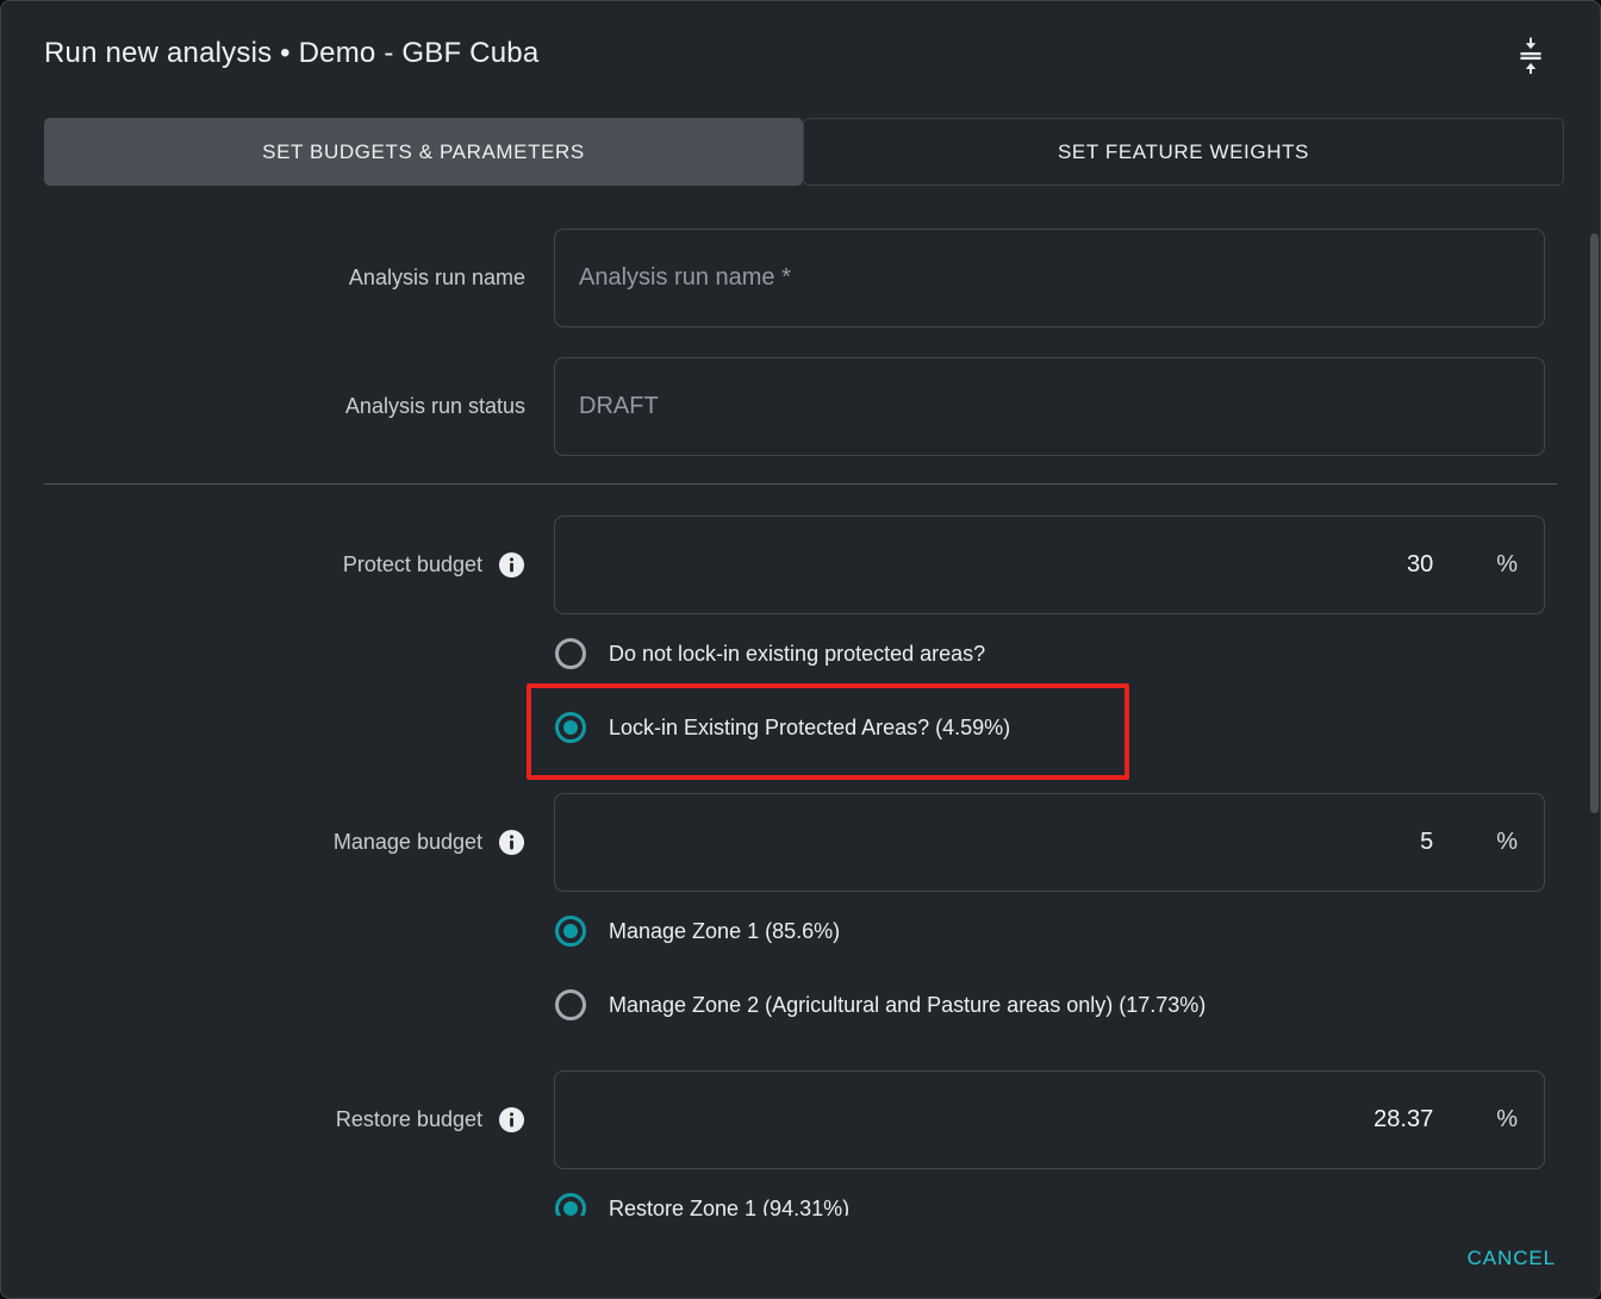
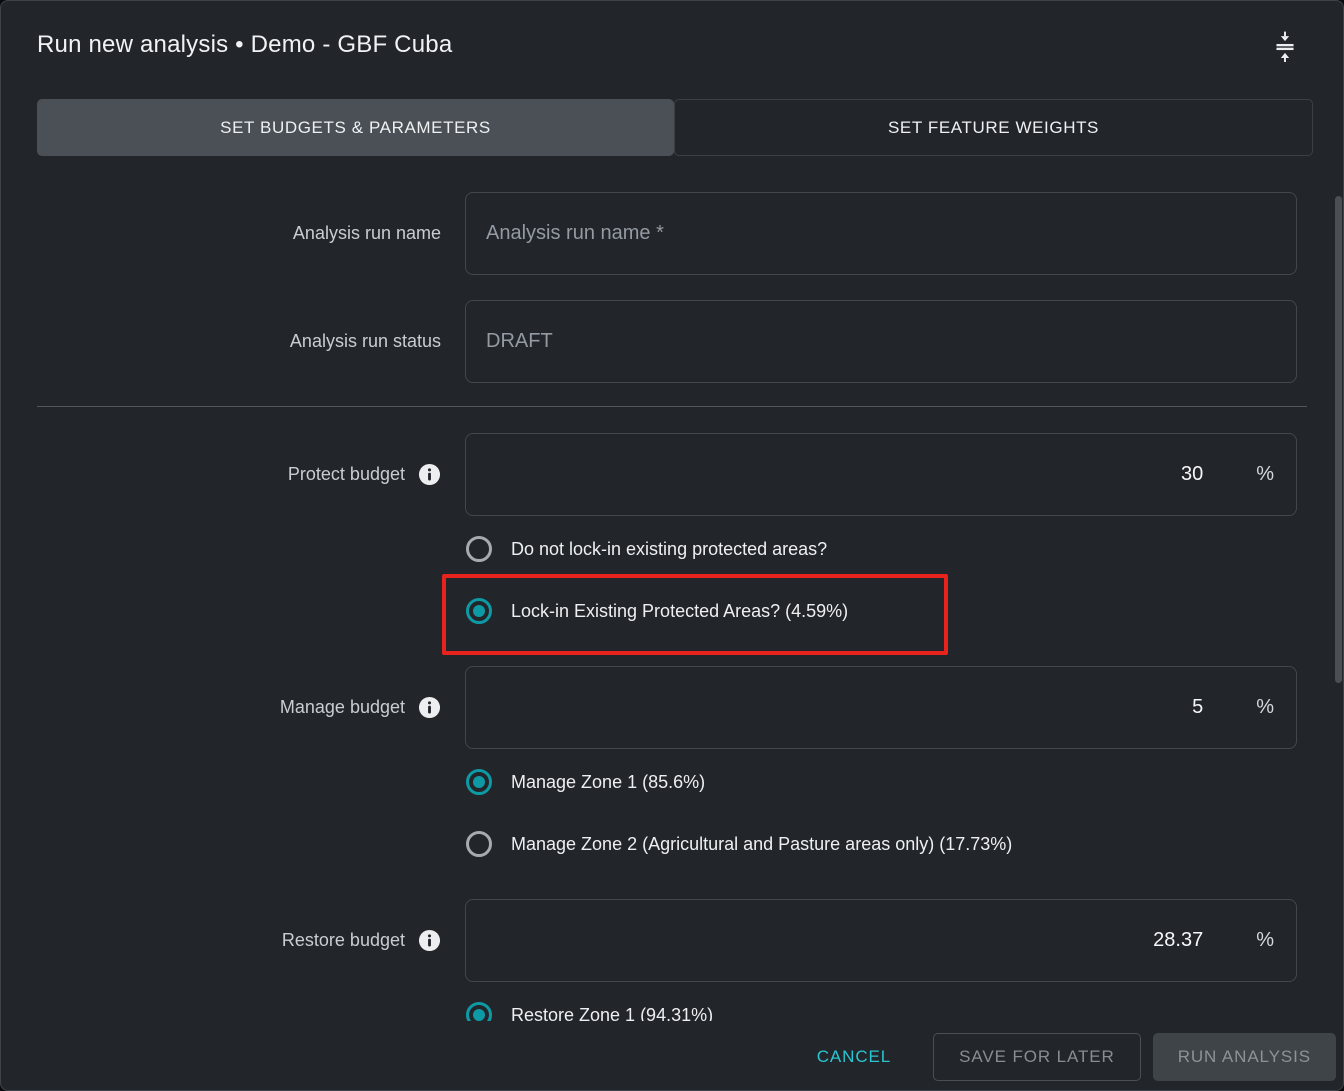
  Run new analysis • Demo - GBF Cuba
  SET BUDGETS & PARAMETERS
  SET FEATURE WEIGHTS
  Analysis run name
  Analysis run name *
  Analysis run status
  DRAFT
  Protect budget
  30
  %
  Do not lock-in existing protected areas?
  Lock-in Existing Protected Areas? (4.59%)
  Manage budget
  5
  %
  Manage Zone 1 (85.6%)
  Manage Zone 2 (Agricultural and Pasture areas only) (17.73%)
  Restore budget
  28.37
  %
  Restore Zone 1 (94.31%)
  CANCEL
+ SAVE FOR LATER
+ RUN ANALYSIS
